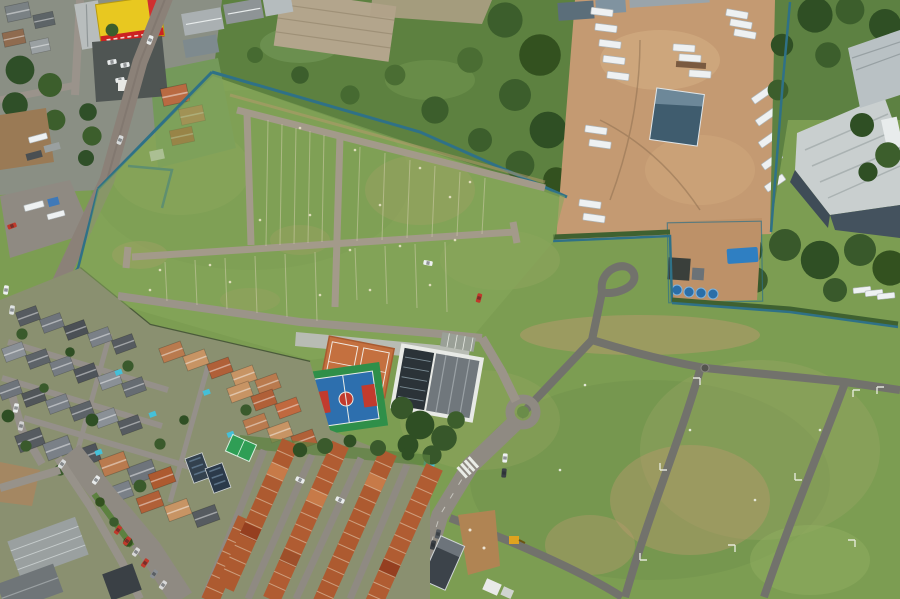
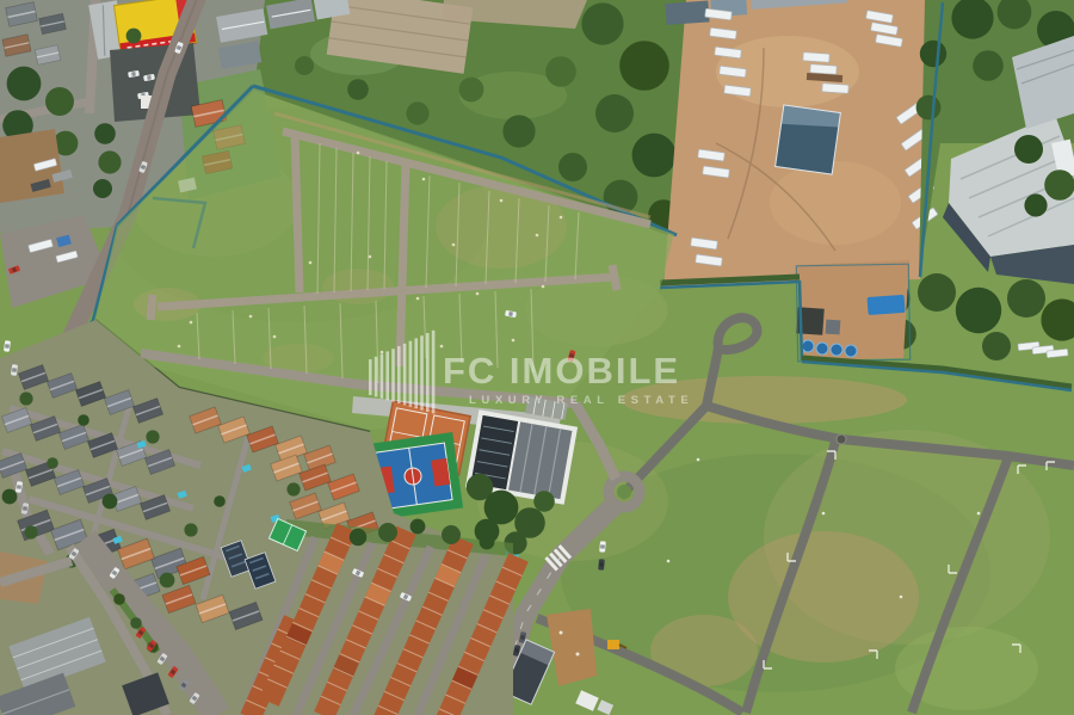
+ FC IMOBILE
+ LUXURY REAL ESTATE
